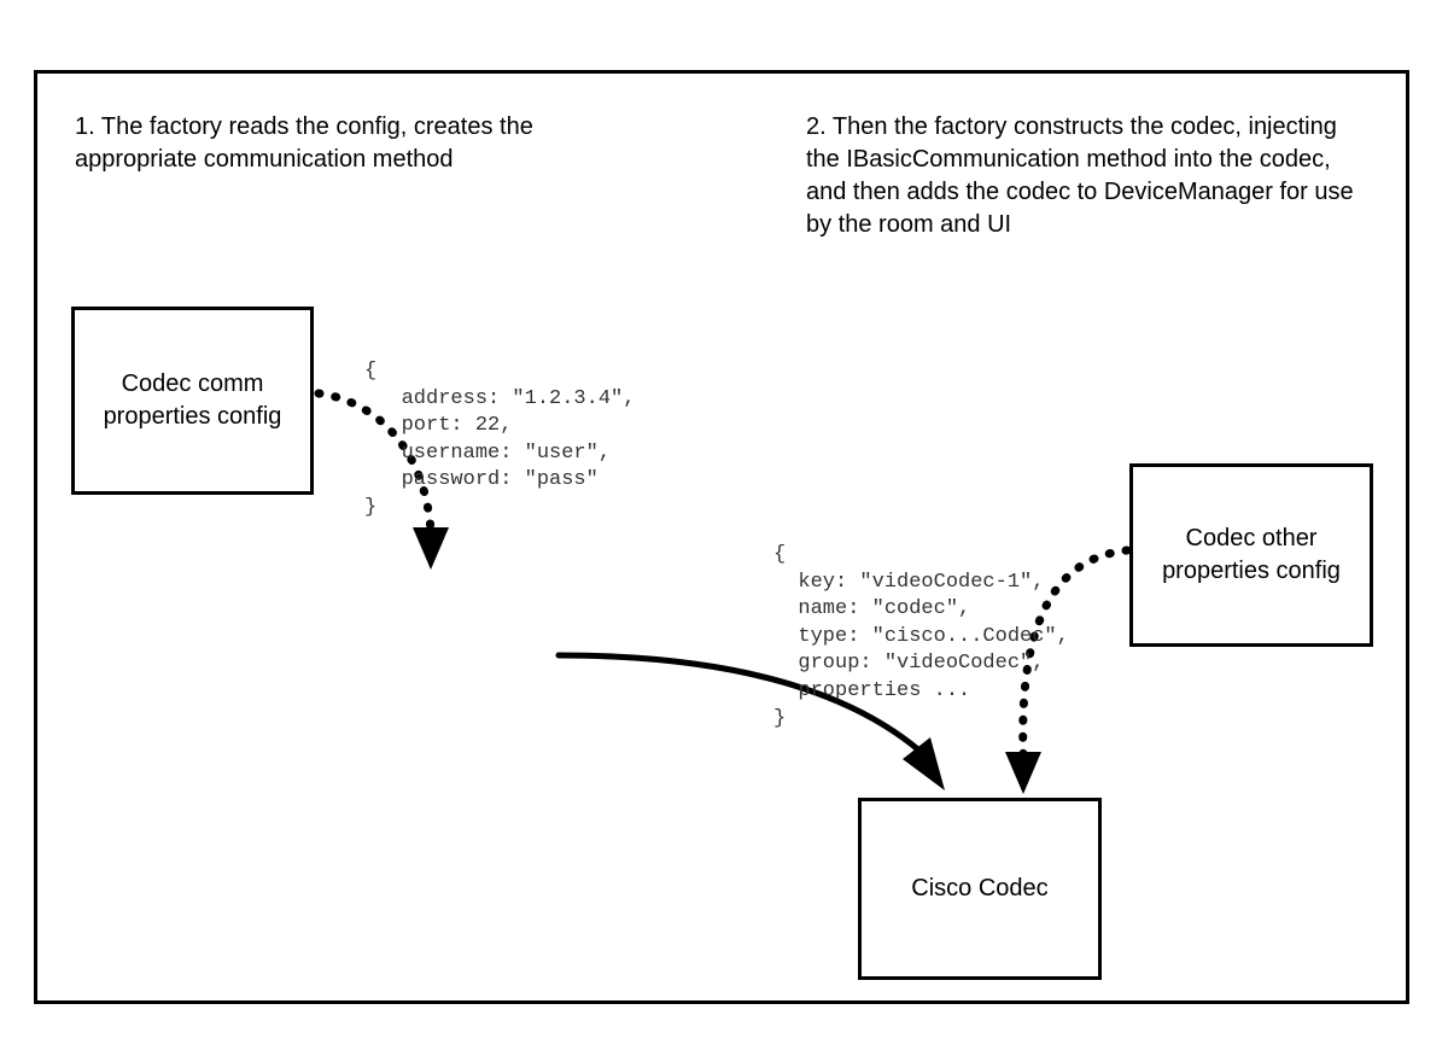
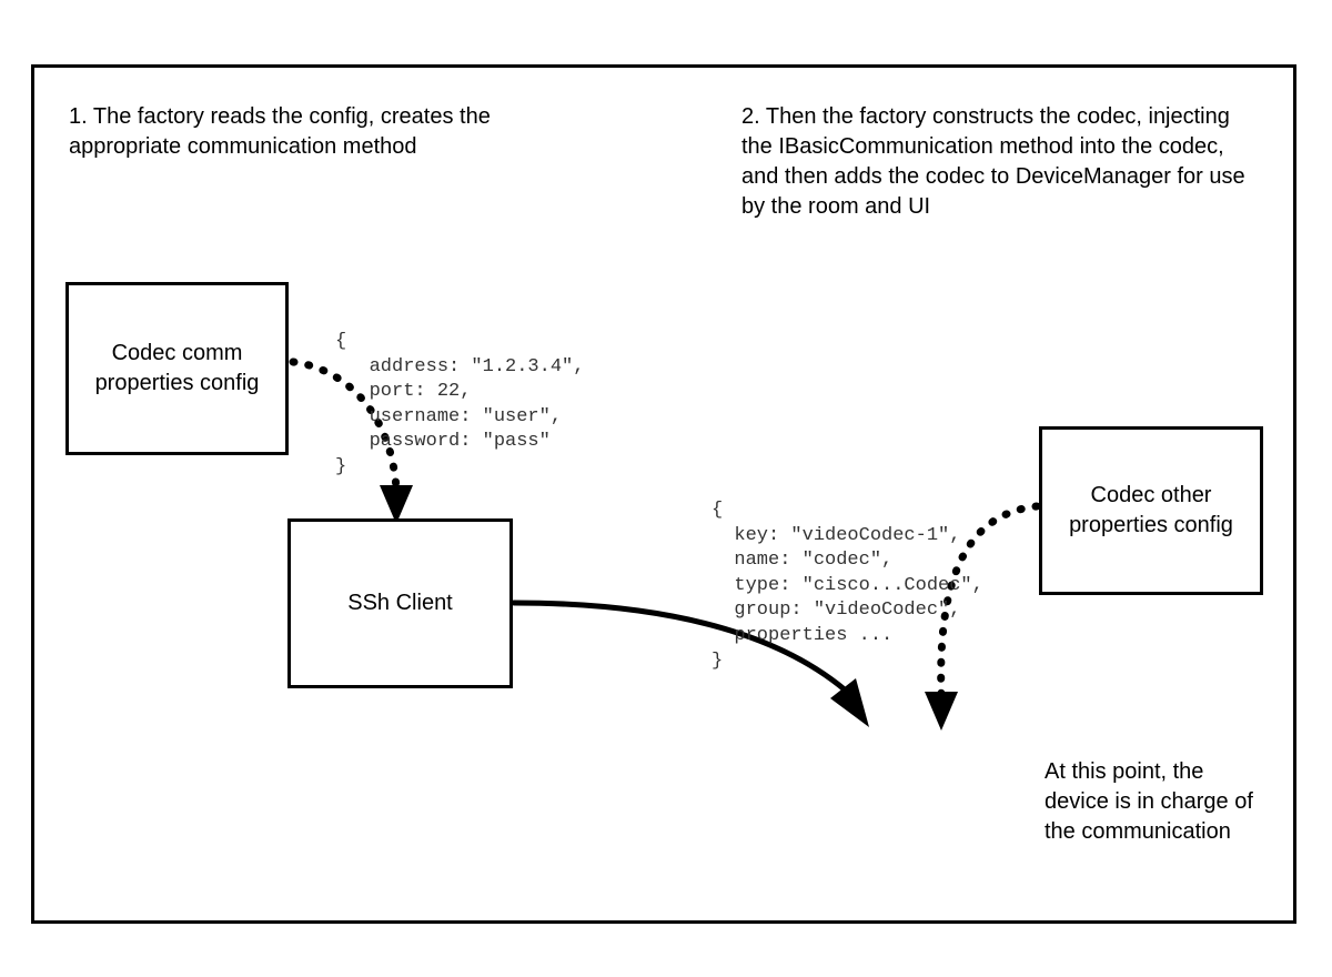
  1. The factory reads the config, creates the appropriate communication method
  2. Then the factory constructs the codec, injecting the IBasicCommunication method into the codec, and then adds the codec to DeviceManager for use by the room and UI
  Codec comm properties config
+ SSh Client
  Codec other properties config
- Cisco Codec
  {
  address: "1.2.3.4",
  port: 22,
  username: "user",
  password: "pass"
  }
  {
  key: "videoCodec-1",
  name: "codec",
  type: "cisco...Codec",
  group: "videoCodec",
  properties ...
  }
+ At this point, the device is in charge of the communication
